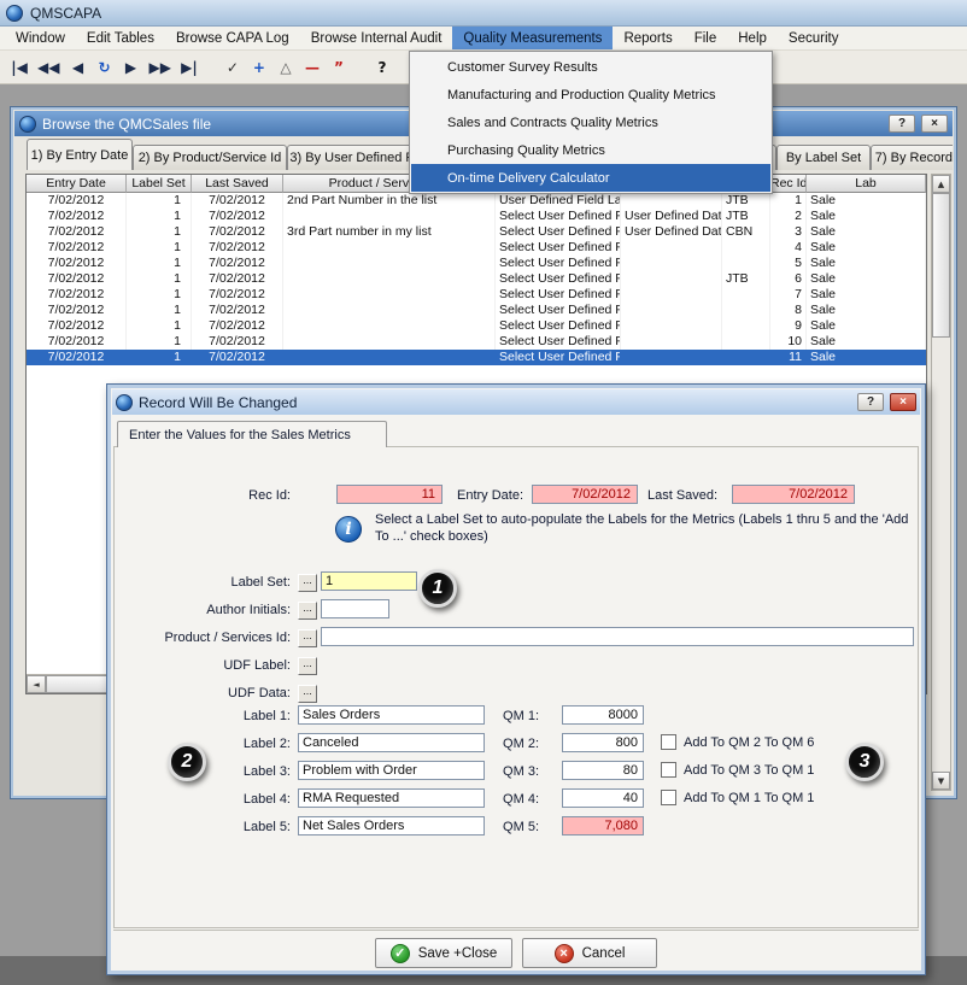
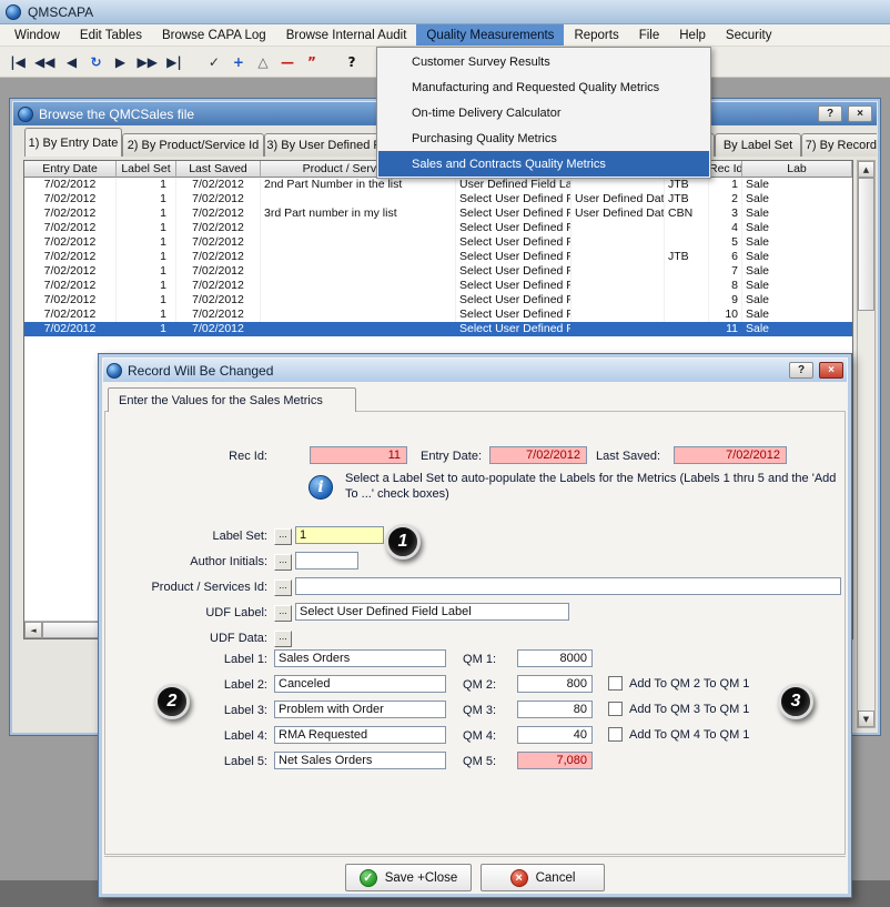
  QMSCAPA
  Window
  Edit Tables
  Browse CAPA Log
  Browse Internal Audit
  Quality Measurements
  Reports
  File
  Help
  Security
  |◀
  ◀◀
  ◀
  ↻
  ▶
  ▶▶
  ▶|
  ✓
  +
  △
  —
  ”
  ?
  Browse the QMCSales file
  ?
  ×
  1) By Entry Date
  2) By Product/Service Id
  3) By User Defined
  By Label Set
  7) By Record
  Entry Date
  Label Set
  Last Saved
  Rec Id
  Lab
  7/02/2012
  1
  7/02/2012
  2nd Part Number in the list
  User Defined Field La
  JTB
  1
  Sale
  7/02/2012
  1
  7/02/2012
  User Defined Dat
  JTB
  2
  Sale
  7/02/2012
  1
  7/02/2012
  3rd Part number in my list
  User Defined Dat
  CBN
  3
  Sale
  7/02/2012
  1
  7/02/2012
  4
  Sale
  7/02/2012
  1
  7/02/2012
  5
  Sale
  7/02/2012
  1
  7/02/2012
  JTB
  6
  Sale
  7/02/2012
  1
  7/02/2012
  7
  Sale
  7/02/2012
  1
  7/02/2012
  8
  Sale
  7/02/2012
  1
  7/02/2012
  9
  Sale
  7/02/2012
  1
  7/02/2012
  10
  Sale
  7/02/2012
  1
  7/02/2012
  11
  Sale
  ◄
  ▲
  ▼
  Customer Survey Results
- Manufacturing and Production Quality Metrics
+ Manufacturing and Requested Quality Metrics
- Sales and Contracts Quality Metrics
+ On-time Delivery Calculator
  Purchasing Quality Metrics
- On-time Delivery Calculator
+ Sales and Contracts Quality Metrics
  Record Will Be Changed
  ?
  ×
  Enter the Values for the Sales Metrics
  Rec Id:
  11
  Entry Date:
  7/02/2012
  Last Saved:
  7/02/2012
  i
  Select a Label Set to auto-populate the Labels for the Metrics (Labels 1 thru 5 and the 'Add To ...' check boxes)
  Label Set:
  ...
  1
  1
  Author Initials:
  ...
  Product / Services Id:
  ...
  UDF Label:
  ...
+ Select User Defined Field Label
  UDF Data:
  ...
  Label 1:
  Sales Orders
  QM 1:
  8000
  Label 2:
  Canceled
  QM 2:
  800
- Add To QM 2 To QM 6
+ Add To QM 2 To QM 1
  Label 3:
  Problem with Order
  QM 3:
  80
  Add To QM 3 To QM 1
  Label 4:
  RMA Requested
  QM 4:
  40
- Add To QM 1 To QM 1
+ Add To QM 4 To QM 1
  Label 5:
  Net Sales Orders
  QM 5:
  7,080
  2
  3
  ✓
  Save +Close
  ×
  Cancel
